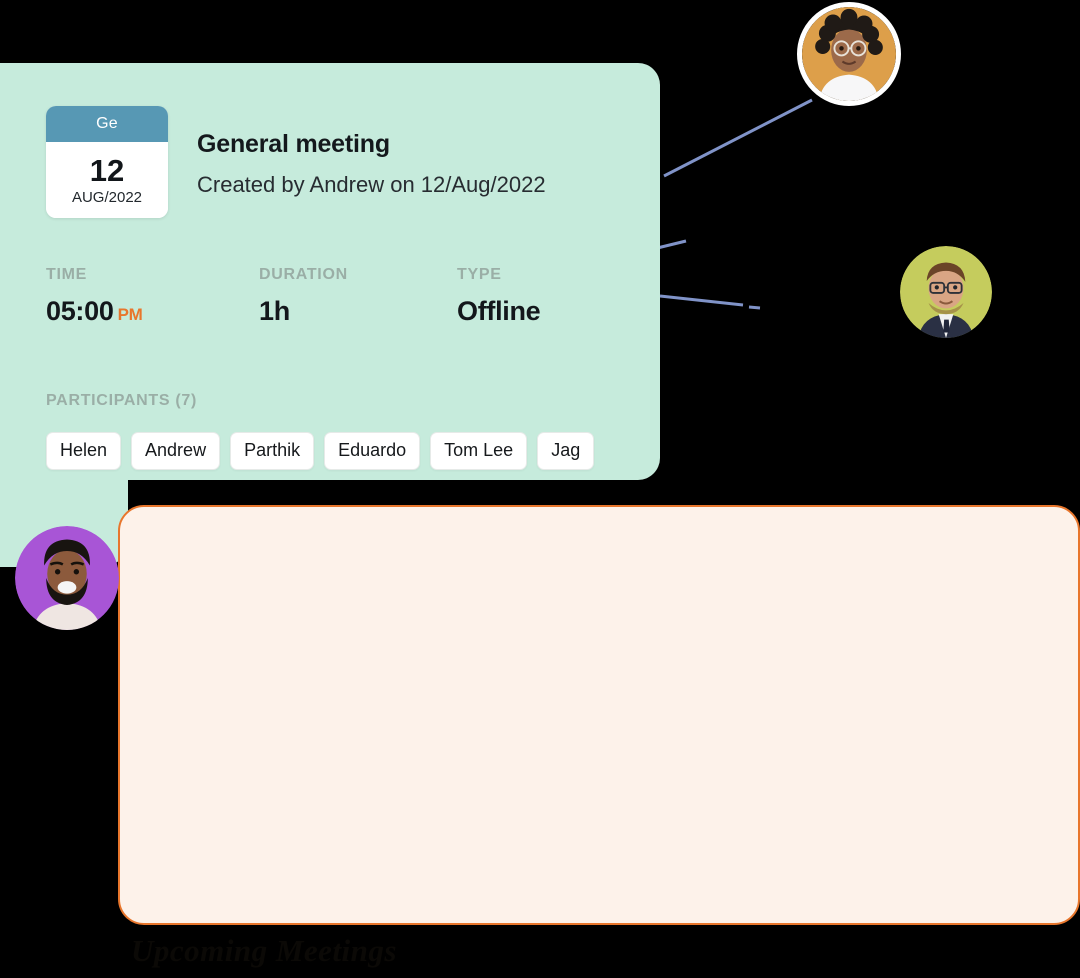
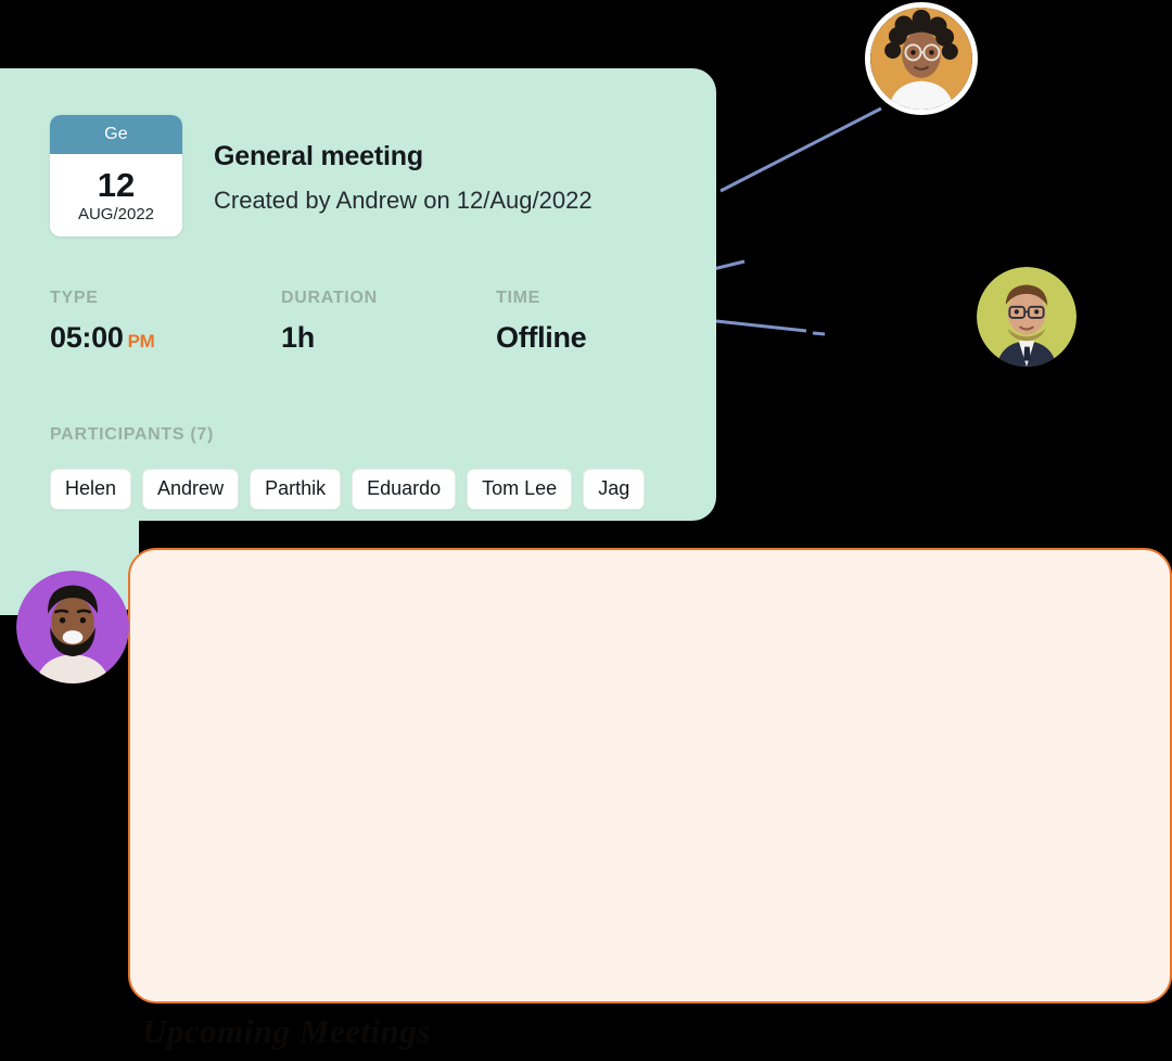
  Ge
  12
  AUG/2022
  General meeting
  Created by Andrew on 12/Aug/2022
- TIME
+ TYPE
  05:00 PM
  DURATION
  1h
- TYPE
+ TIME
  Offline
  PARTICIPANTS (7)
  Helen
  Andrew
  Parthik
  Eduardo
  Tom Lee
  Jag
